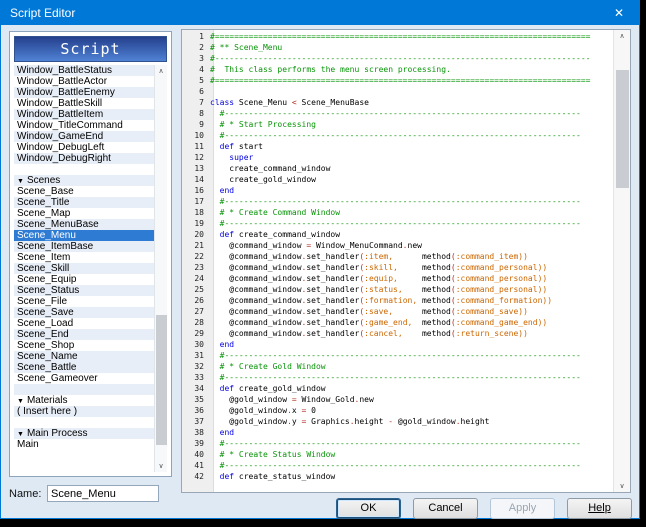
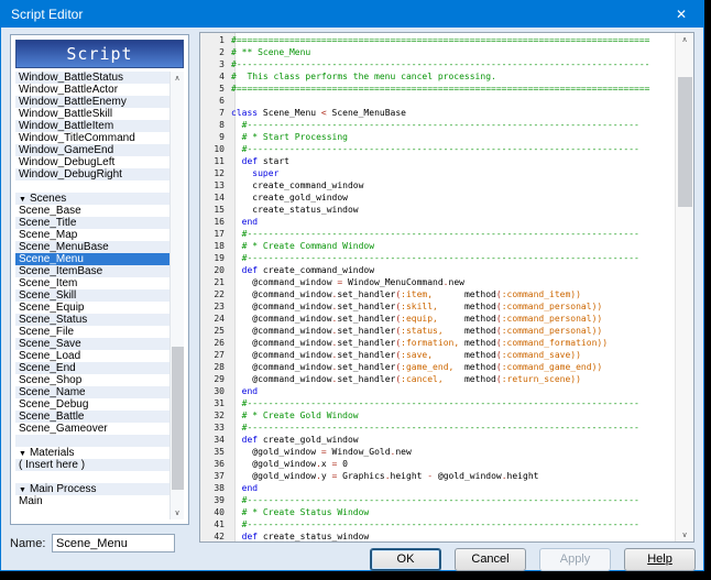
  Script Editor
  ✕
  Script
  Window_BattleStatus
  Window_BattleActor
  Window_BattleEnemy
  Window_BattleSkill
  Window_BattleItem
  Window_TitleCommand
  Window_GameEnd
  Window_DebugLeft
  Window_DebugRight
  Scenes
  Scene_Base
  Scene_Title
  Scene_Map
  Scene_MenuBase
  Scene_Menu
  Scene_ItemBase
  Scene_Item
  Scene_Skill
  Scene_Equip
  Scene_Status
  Scene_File
  Scene_Save
  Scene_Load
  Scene_End
  Scene_Shop
  Scene_Name
+ Scene_Debug
  Scene_Battle
  Scene_Gameover
  Materials
  ( Insert here )
  Main Process
  Main
  Name:
  Scene_Menu
  1 #==============================================================================
  2 # ** Scene_Menu
  3 #------------------------------------------------------------------------------
- 4 # This class performs the menu screen processing.
+ 4 # This class performs the menu cancel processing.
  5 #==============================================================================
  6
  7 class Scene_Menu < Scene_MenuBase
  8 #--------------------------------------------------------------------------
  9 # * Start Processing
  10 #--------------------------------------------------------------------------
  11 def start
  12 super
  13 create_command_window
  14 create_gold_window
+ 15 create_status_window
  16 end
  17 #--------------------------------------------------------------------------
  18 # * Create Command Window
  19 #--------------------------------------------------------------------------
  20 def create_command_window
  21 @command_window = Window_MenuCommand.new
  22 @command_window.set_handler(:item, method(:command_item))
  23 @command_window.set_handler(:skill, method(:command_personal))
  24 @command_window.set_handler(:equip, method(:command_personal))
  25 @command_window.set_handler(:status, method(:command_personal))
  26 @command_window.set_handler(:formation, method(:command_formation))
  27 @command_window.set_handler(:save, method(:command_save))
  28 @command_window.set_handler(:game_end, method(:command_game_end))
  29 @command_window.set_handler(:cancel, method(:return_scene))
  30 end
  31 #--------------------------------------------------------------------------
  32 # * Create Gold Window
  33 #--------------------------------------------------------------------------
  34 def create_gold_window
  35 @gold_window = Window_Gold.new
  36 @gold_window.x = 0
  37 @gold_window.y = Graphics.height - @gold_window.height
  38 end
  39 #--------------------------------------------------------------------------
  40 # * Create Status Window
  41 #--------------------------------------------------------------------------
  42 def create_status_window
  OK
  Cancel
  Apply
  Help
